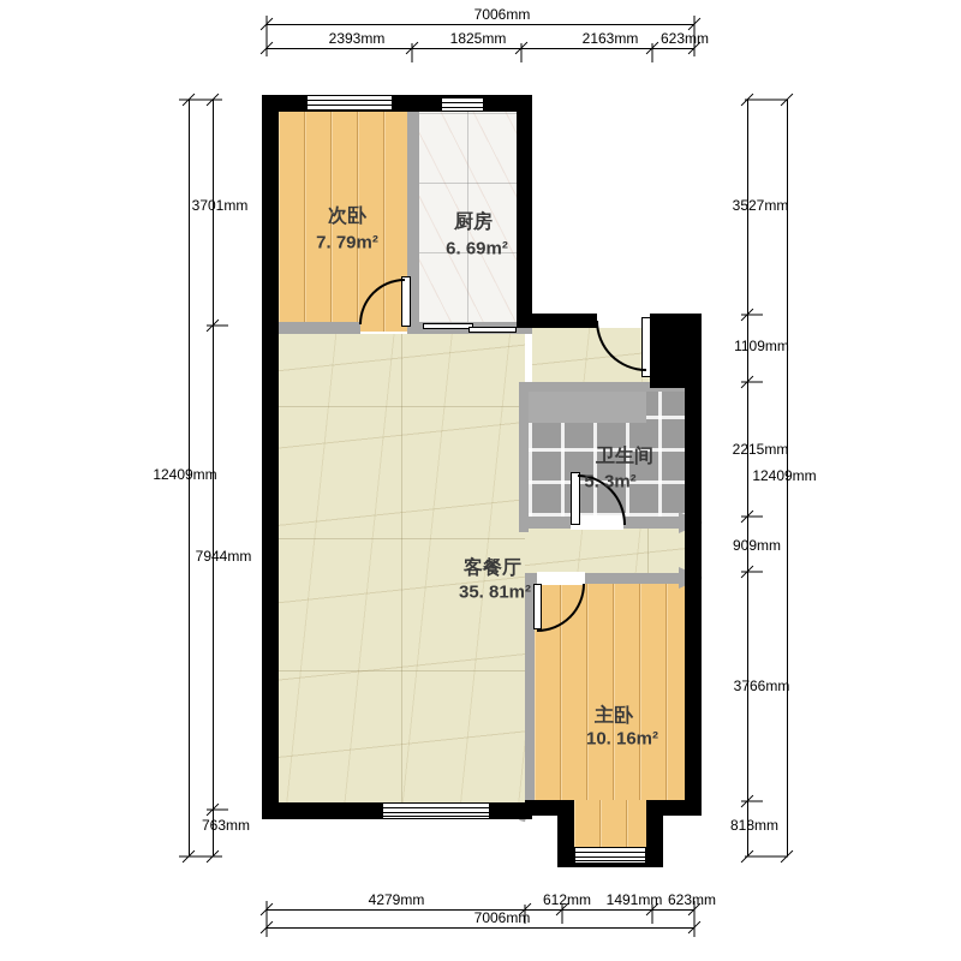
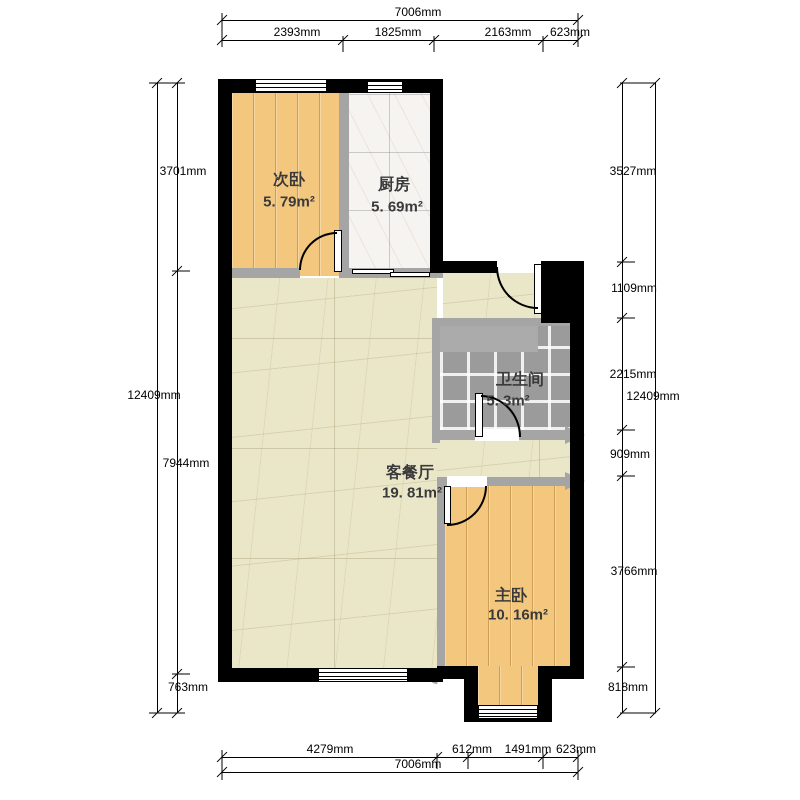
  次卧
- 7. 79m²
+ 5. 79m²
  厨房
- 6. 69m²
+ 5. 69m²
  卫生间
  5. 3m²
  客餐厅
- 35. 81m²
+ 19. 81m²
  主卧
  10. 16m²
  7006mm
  2393mm
  1825mm
  2163mm
  623mm
  4279mm
  612mm
  1491mm
  623mm
  7006mm
  12409mm
  3701mm
  7944mm
  763mm
  3527mm
  1109mm
  2215mm
  12409mm
  909mm
  3766mm
  818mm
